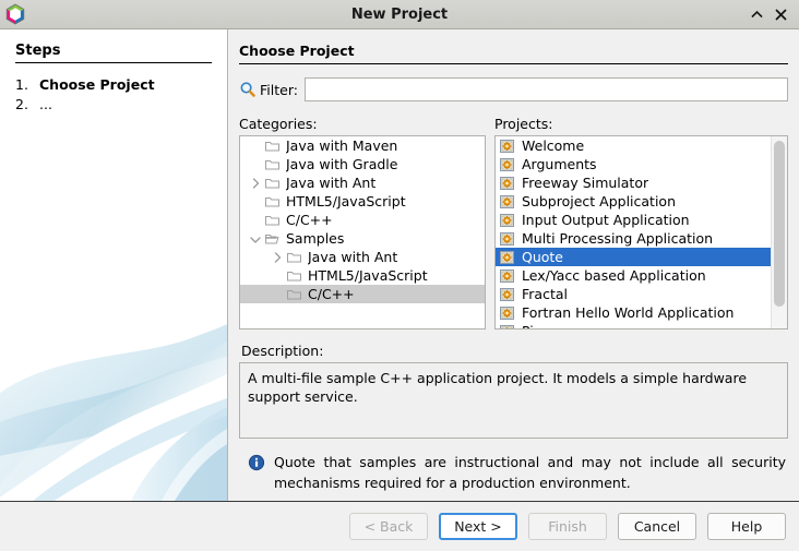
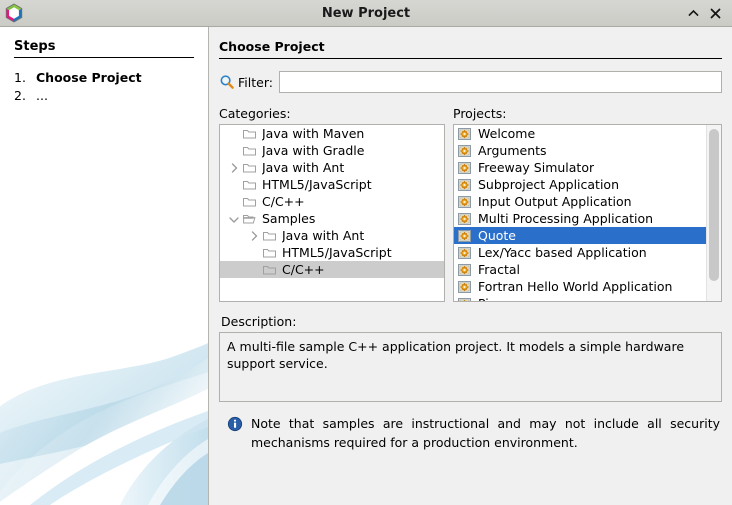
  New Project
  Steps
  1.
  Choose Project
  2.
  ...
  Choose Project
  Filter:
  Categories:
  Java with Maven
  Java with Gradle
  Java with Ant
  HTML5/JavaScript
  C/C++
  Samples
  Java with Ant
  HTML5/JavaScript
  C/C++
  Projects:
  Welcome
  Arguments
  Freeway Simulator
  Subproject Application
  Input Output Application
  Multi Processing Application
  Quote
  Lex/Yacc based Application
  Fractal
  Fortran Hello World Application
  Description:
  A multi-file sample C++ application project. It models a simple hardware support service.
- Quote that samples are instructional and may not include all security mechanisms required for a production environment.
+ Note that samples are instructional and may not include all security mechanisms required for a production environment.
- < Back
- Next >
- Finish
- Cancel
- Help
